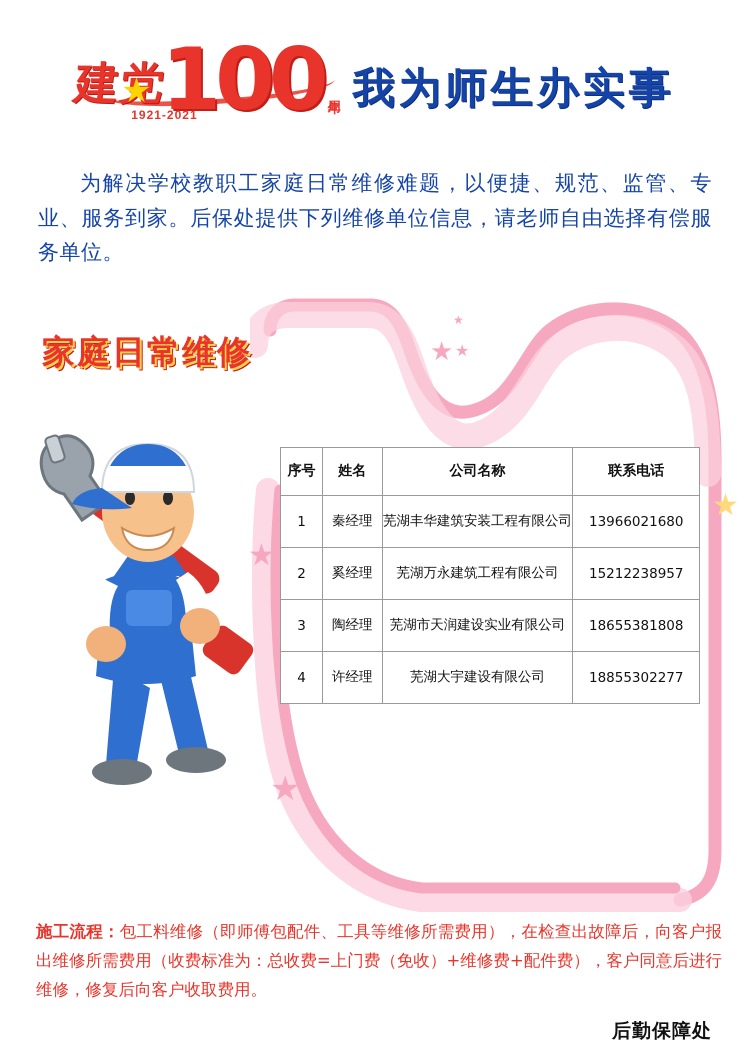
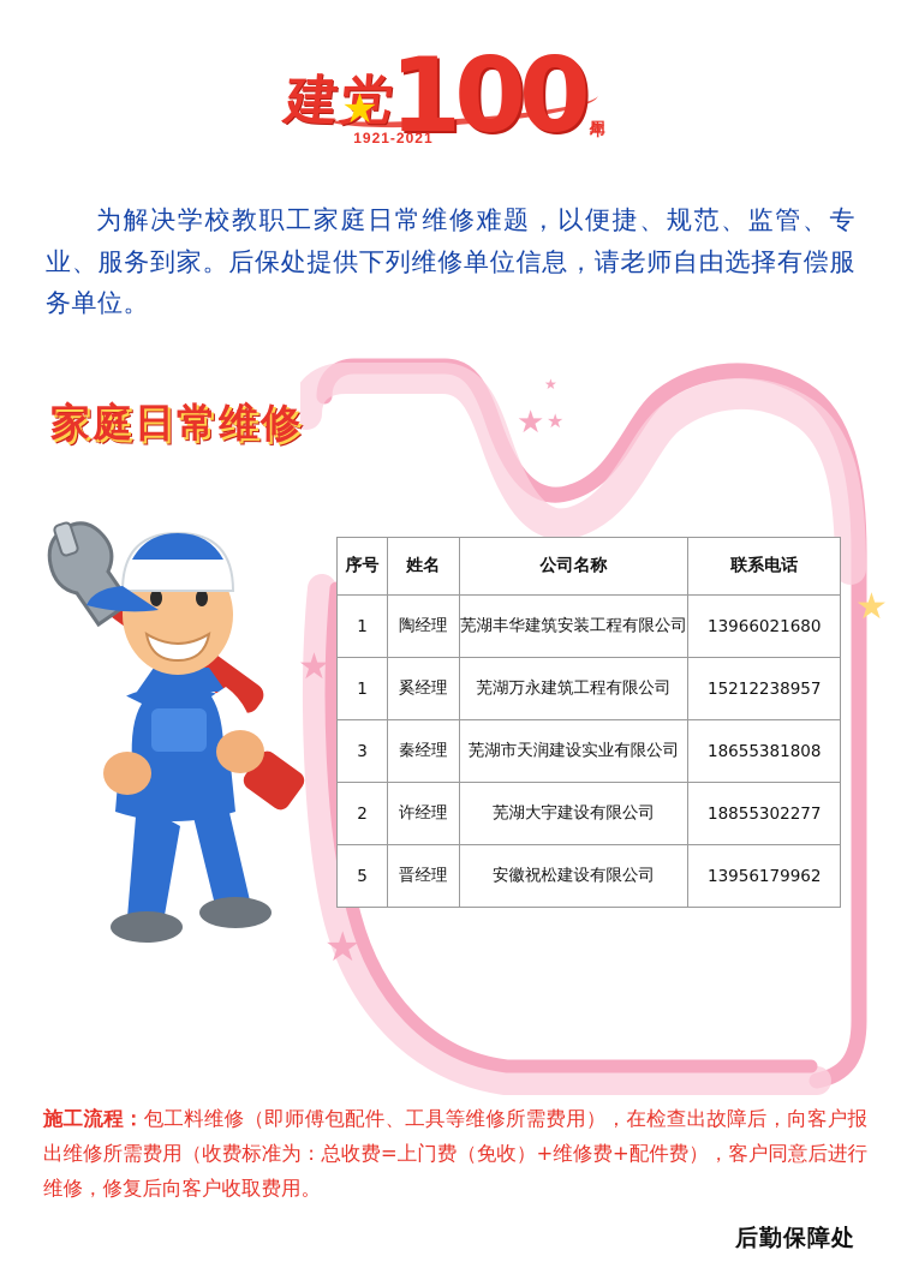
  100
  ★
  1921-2021
- 我为师生办实事
  为解决学校教职工家庭日常维修难题，以便捷、规范、监管、专业、服务到家。后保处提供下列维修单位信息，请老师自由选择有偿服务单位。
  家庭日常维修
  ★
  ★
  ★
  ★
  ★
  ★
  序号	姓名	公司名称	联系电话
- 1	秦经理	芜湖丰华建筑安装工程有限公司	13966021680
+ 1	陶经理	芜湖丰华建筑安装工程有限公司	13966021680
- 2	奚经理	芜湖万永建筑工程有限公司	15212238957
+ 1	奚经理	芜湖万永建筑工程有限公司	15212238957
- 3	陶经理	芜湖市天润建设实业有限公司	18655381808
+ 3	秦经理	芜湖市天润建设实业有限公司	18655381808
- 4	许经理	芜湖大宇建设有限公司	18855302277
+ 2	许经理	芜湖大宇建设有限公司	18855302277
+ 5	晋经理	安徽祝松建设有限公司	13956179962
  施工流程：包工料维修（即师傅包配件、工具等维修所需费用），在检查出故障后，向客户报出维修所需费用（收费标准为：总收费=上门费（免收）+维修费+配件费），客户同意后进行维修，修复后向客户收取费用。
  后勤保障处
